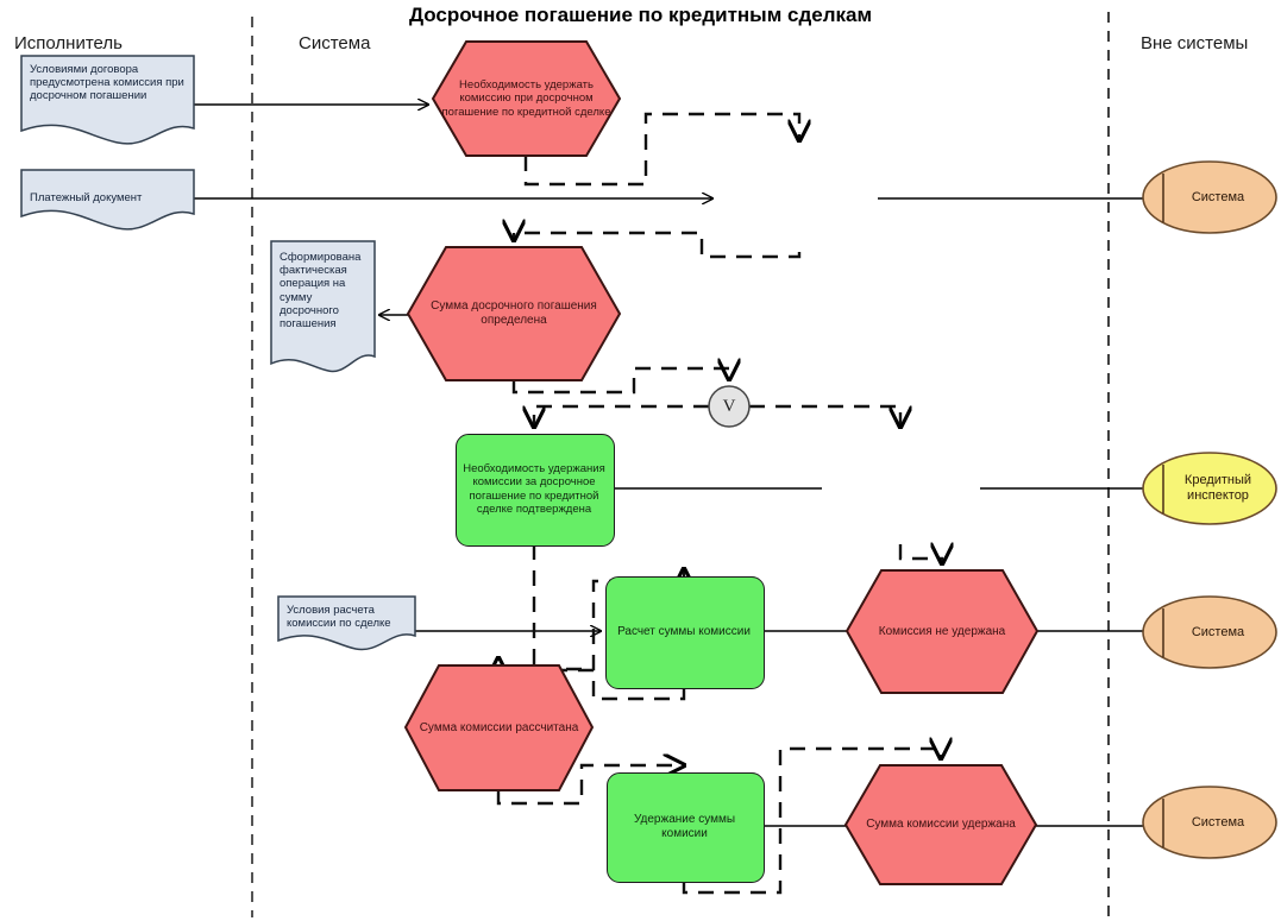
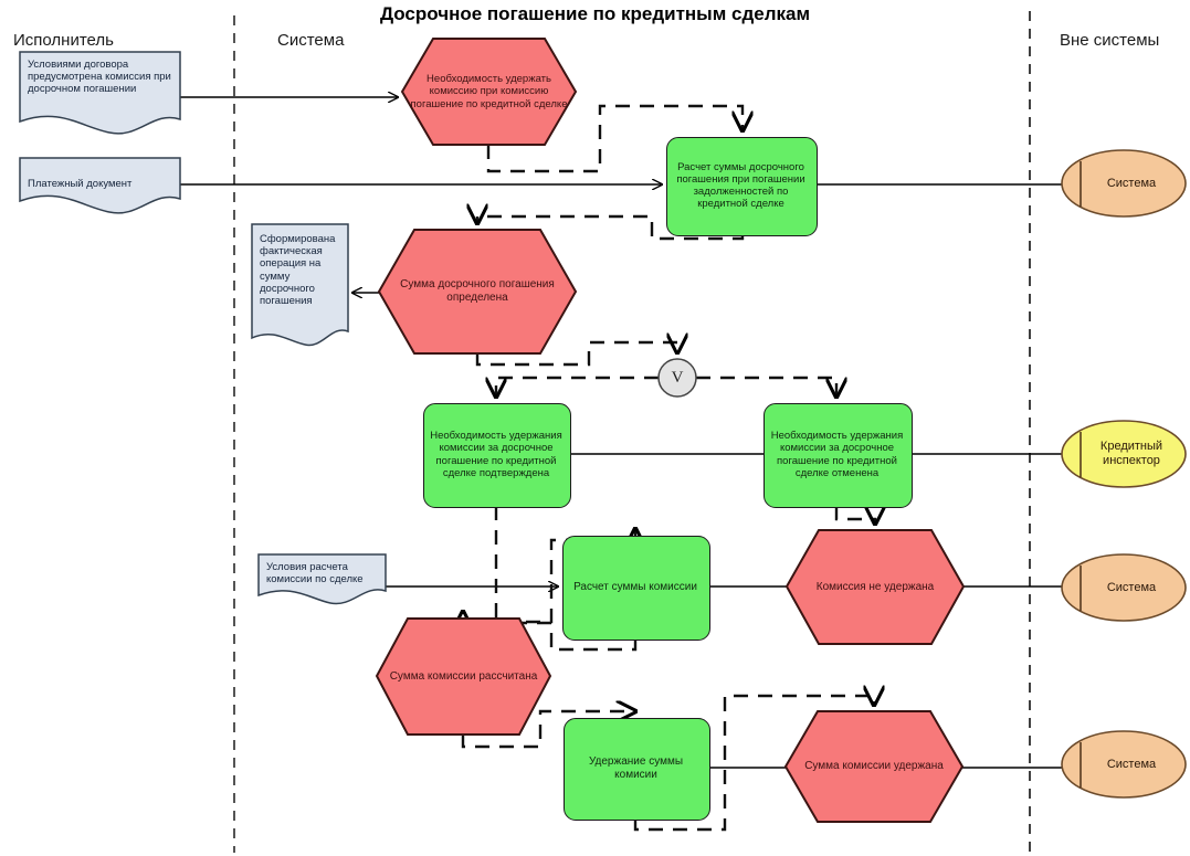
  Досрочное погашение по кредитным сделкам
  Исполнитель
  Система
  Вне системы
  Условиями договора предусмотрена комиссия при досрочном погашении
  Платежный документ
  Сформирована фактическая операция на сумму досрочного погашения
  Условия расчета комиссии по сделке
- Необходимость удержать комиссию при досрочном погашение по кредитной сделке
+ Необходимость удержать комиссию при комиссию погашение по кредитной сделке
  Сумма досрочного погашения определена
  Комиссия не удержана
  Сумма комиссии рассчитана
  Сумма комиссии удержана
+ Расчет суммы досрочного погашения при погашении задолженностей по кредитной сделке
  Необходимость удержания комиссии за досрочное погашение по кредитной сделке подтверждена
+ Необходимость удержания комиссии за досрочное погашение по кредитной сделке отменена
  Расчет суммы комиссии
  Удержание суммы комисии
  Система
  Кредитный инспектор
  Система
  Система
  V
